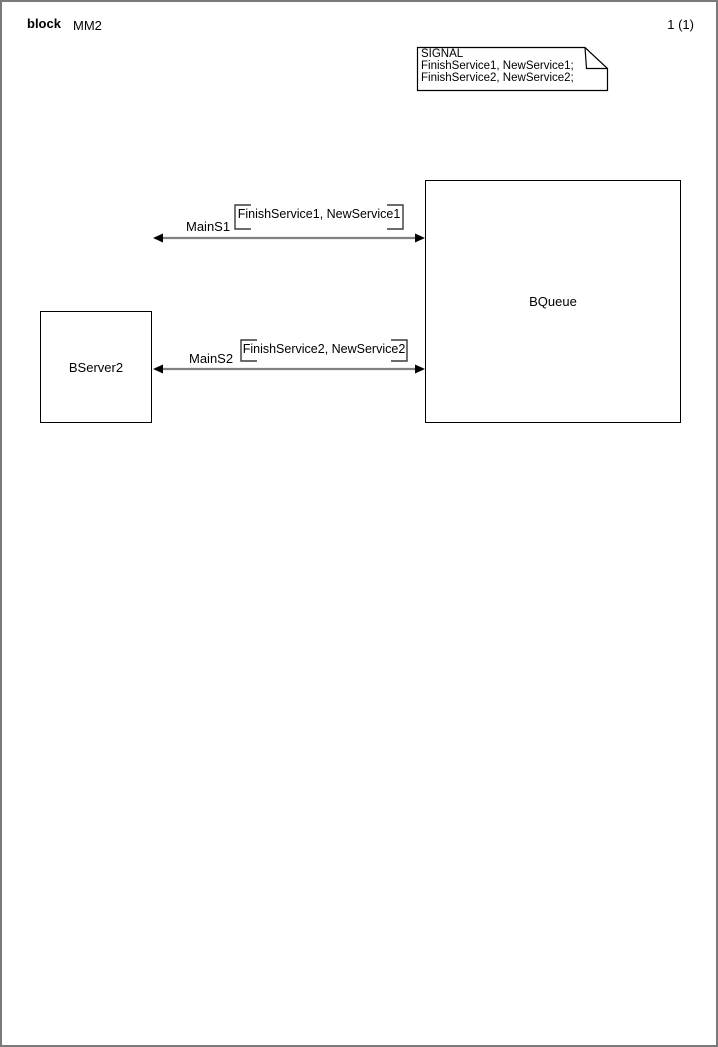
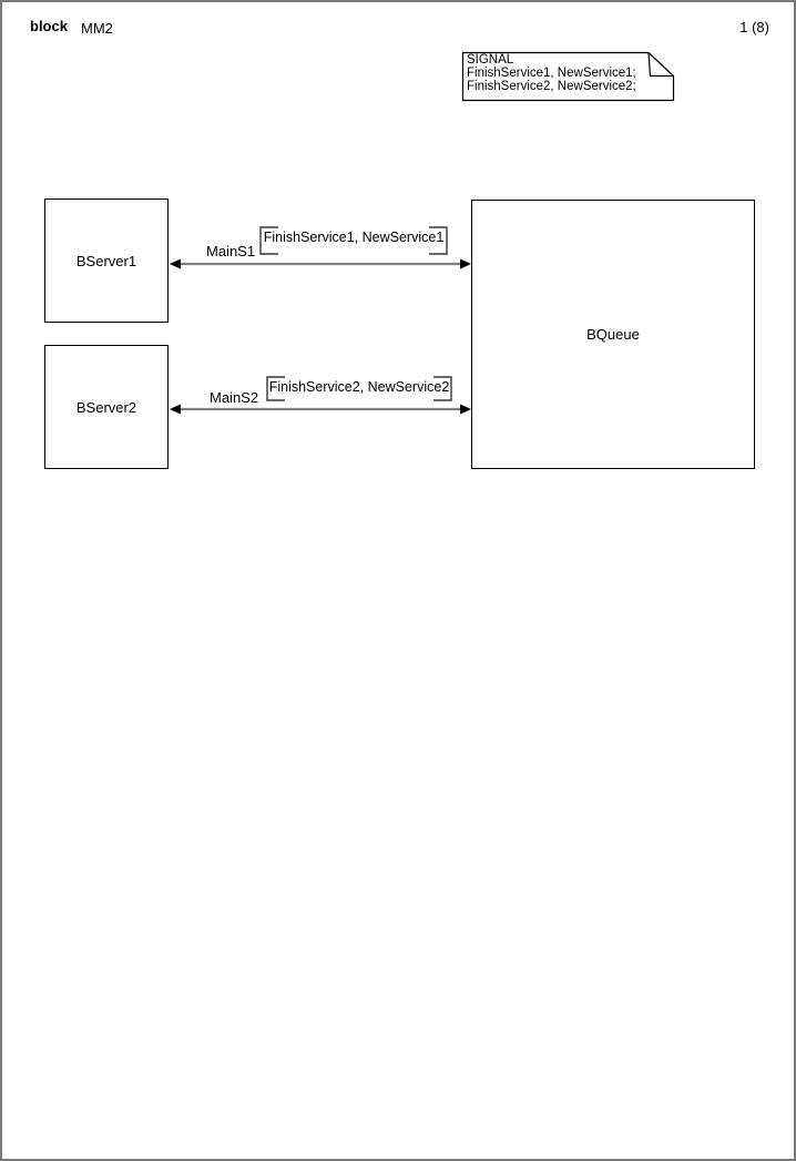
  block
  MM2
- 1 (1)
+ 1 (8)
  SIGNAL
  FinishService1, NewService1;
  FinishService2, NewService2;
+ BServer1
  BServer2
  BQueue
  MainS1
  MainS2
  FinishService1, NewService1
  FinishService2, NewService2
